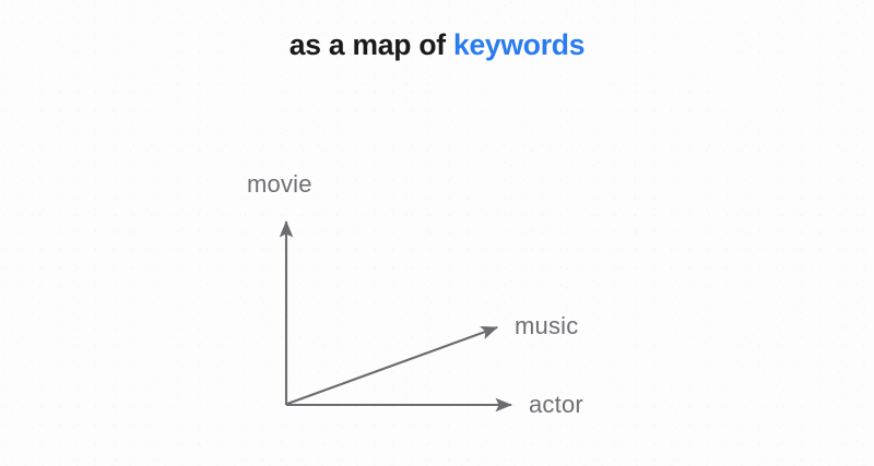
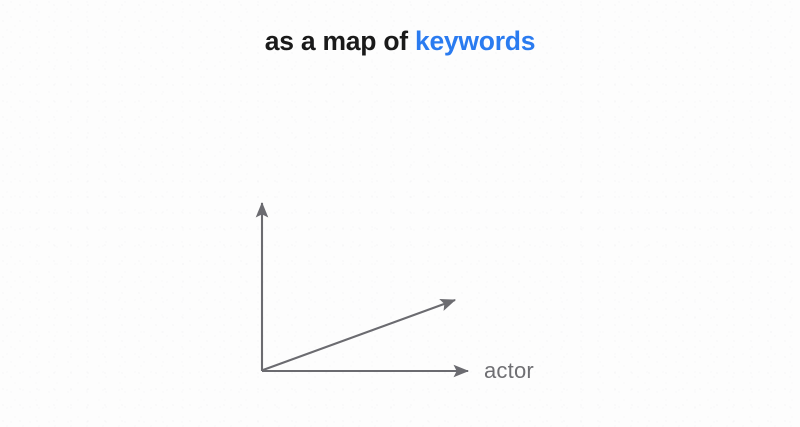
  as a map of keywords
- movie
- music
  actor
